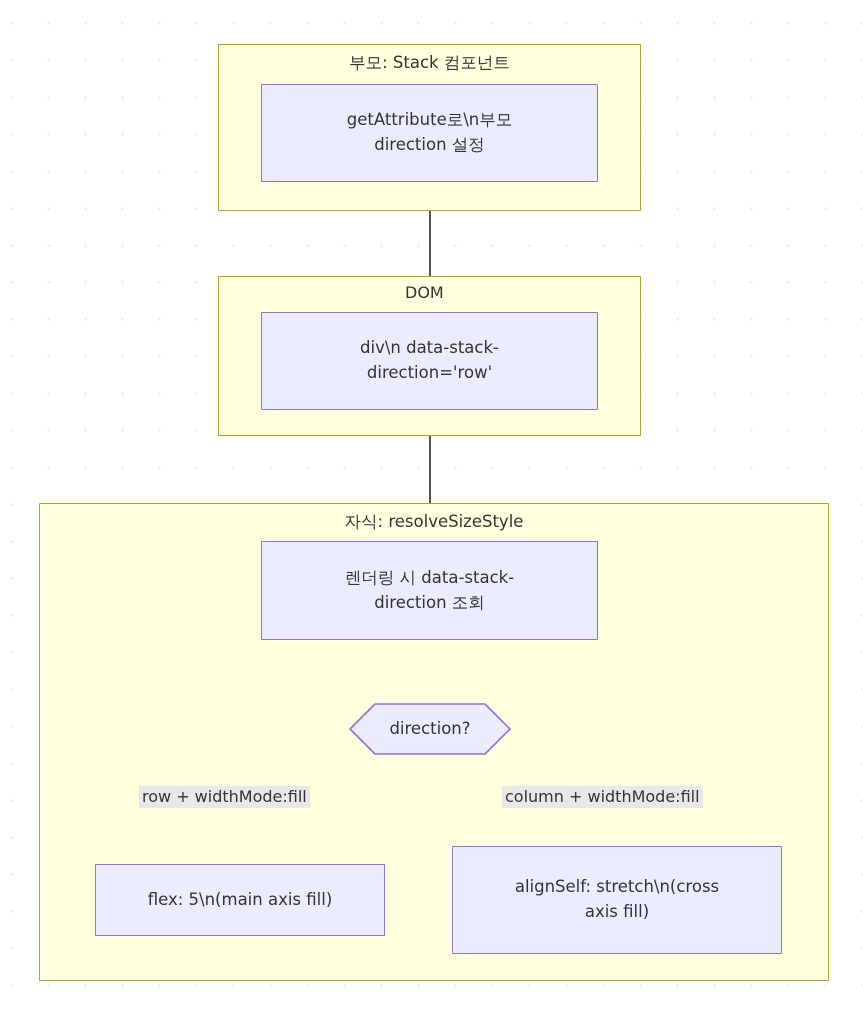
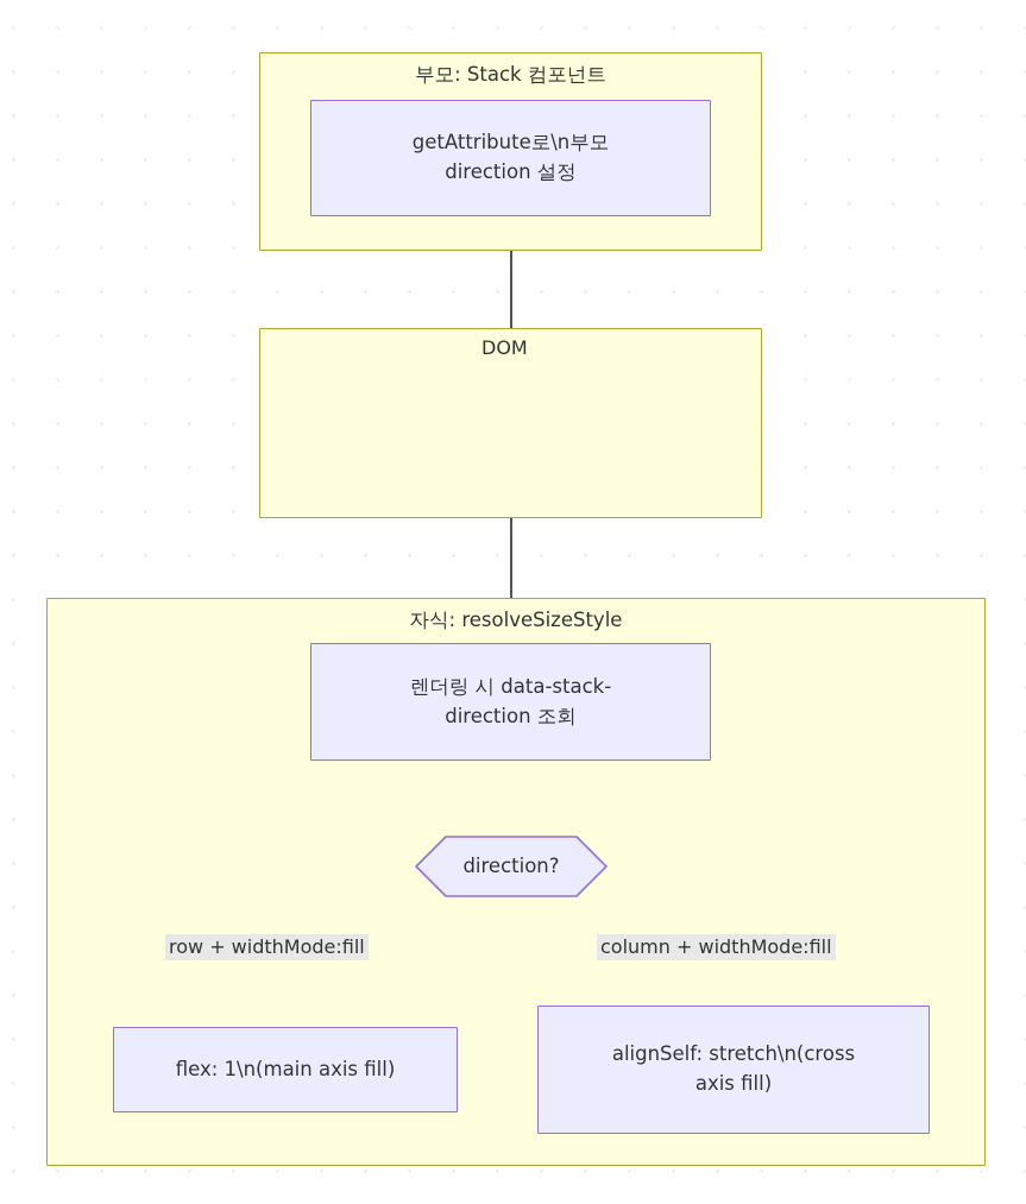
  부모: Stack 컴포넌트
  getAttribute로\n부모
  direction 설정
  DOM
- div\n data-stack-
- direction='row'
  자식: resolveSizeStyle
  렌더링 시 data-stack-
  direction 조회
  direction?
  row + widthMode:fill
  column + widthMode:fill
- flex: 5\n(main axis fill)
+ flex: 1\n(main axis fill)
  alignSelf: stretch\n(cross
  axis fill)
